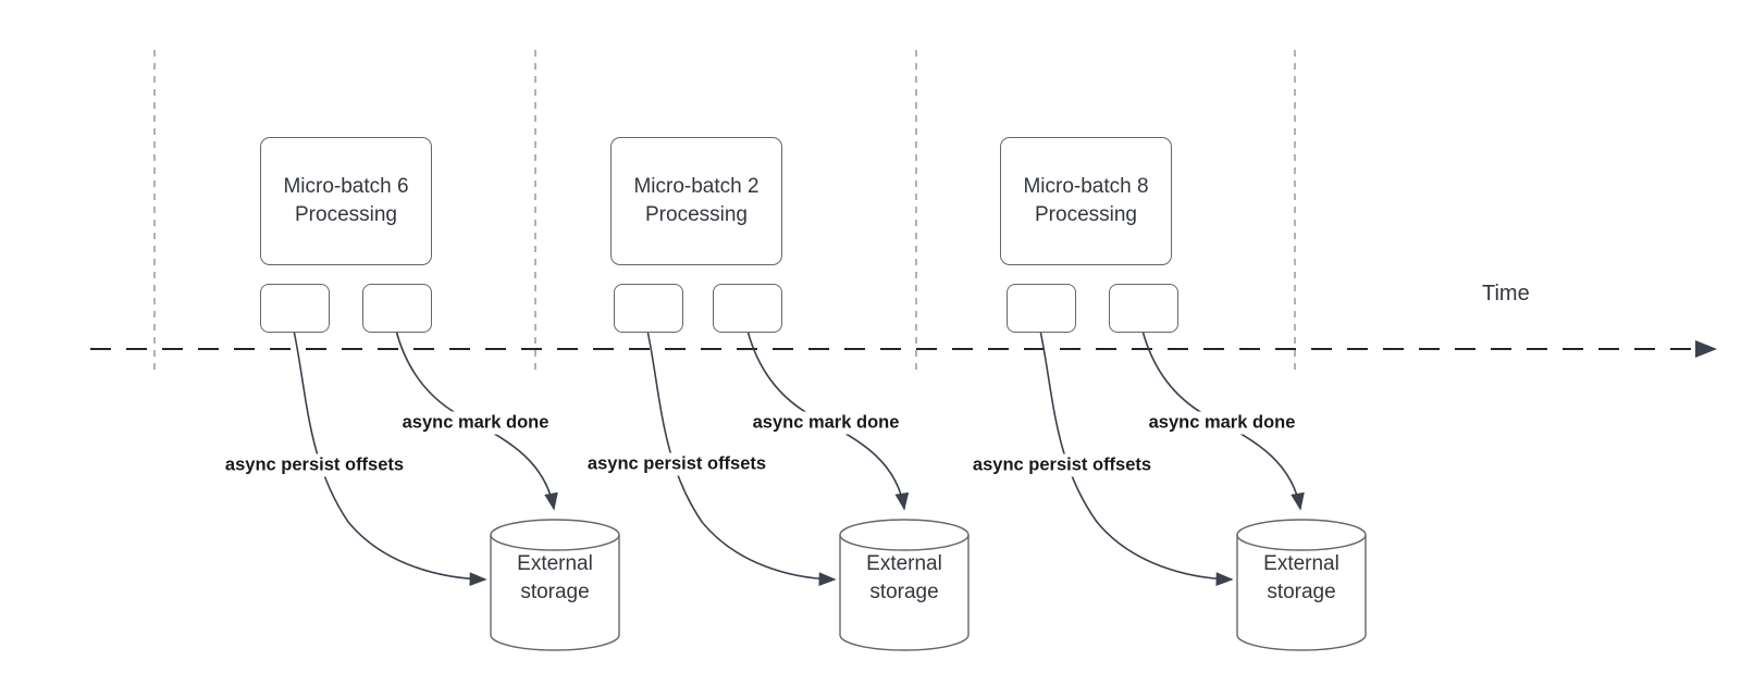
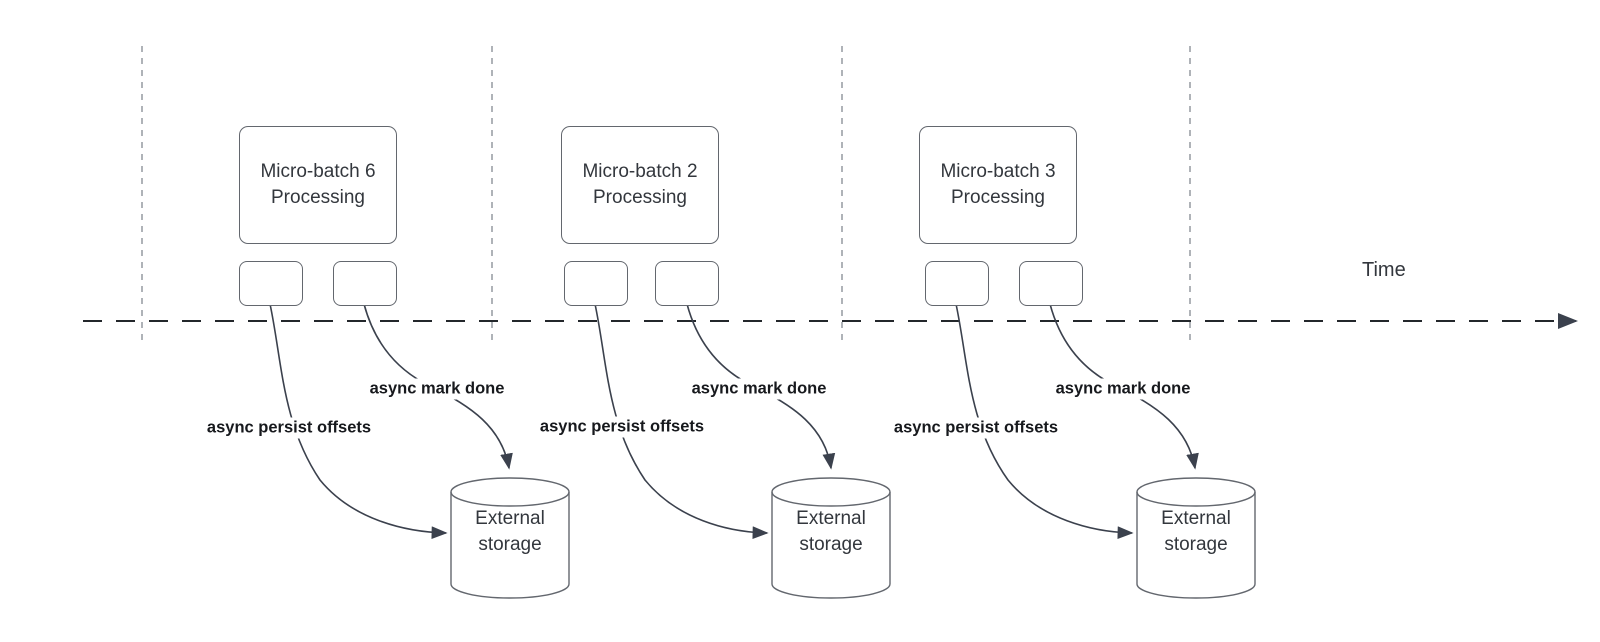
  Micro-batch 6
  Processing
  async mark done
  async persist offsets
  External
  storage
  Micro-batch 2
  Processing
  async mark done
  async persist offsets
  External
  storage
- Micro-batch 8
+ Micro-batch 3
  Processing
  async mark done
  async persist offsets
  External
  storage
  Time
